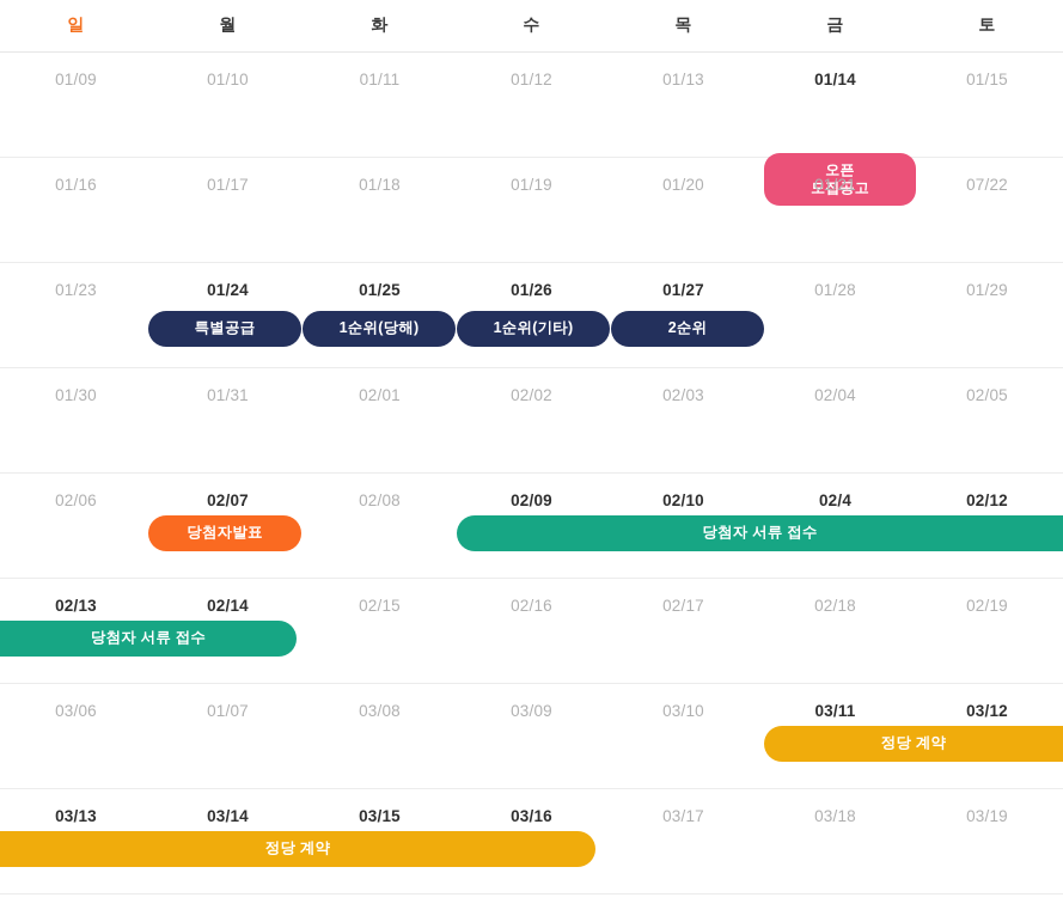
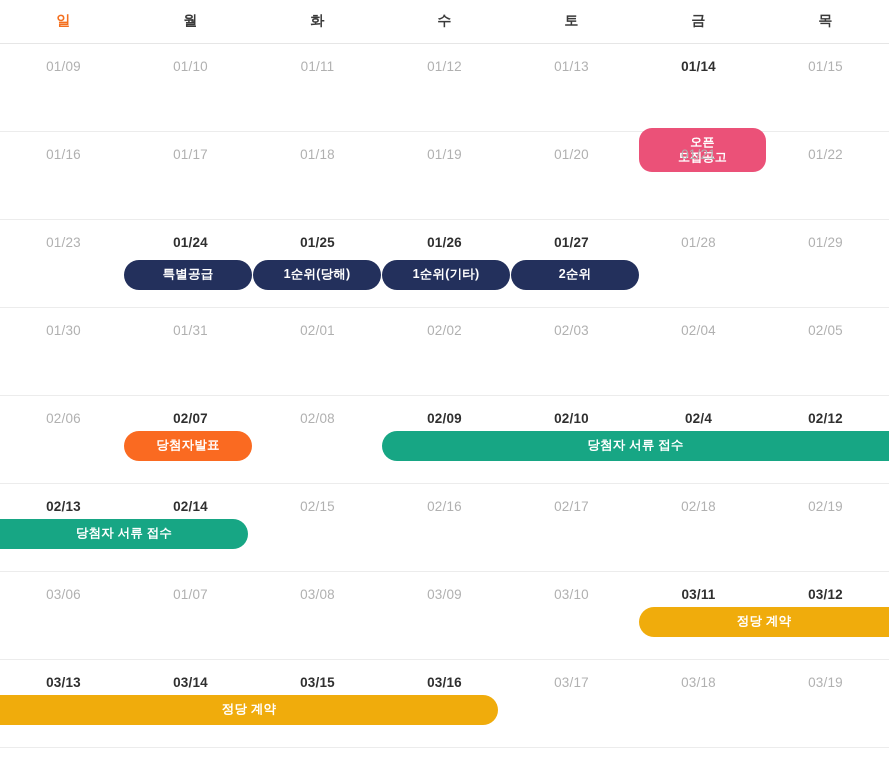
  일
  월
  화
  수
- 목
+ 토
  금
- 토
+ 목
  01/09
  01/10
  01/11
  01/12
  01/13
  01/14
  01/15
  오픈
  모집공고
  01/16
  01/17
  01/18
  01/19
  01/20
  01/21
- 07/22
+ 01/22
  01/23
  01/24
  01/25
  01/26
  01/27
  01/28
  01/29
  특별공급
  1순위(당해)
  1순위(기타)
  2순위
  01/30
  01/31
  02/01
  02/02
  02/03
  02/04
  02/05
  02/06
  02/07
  02/08
  02/09
  02/10
  02/4
  02/12
  당첨자발표
  당첨자 서류 접수
  02/13
  02/14
  02/15
  02/16
  02/17
  02/18
  02/19
  당첨자 서류 접수
  03/06
  01/07
  03/08
  03/09
  03/10
  03/11
  03/12
  정당 계약
  03/13
  03/14
  03/15
  03/16
  03/17
  03/18
  03/19
  정당 계약
